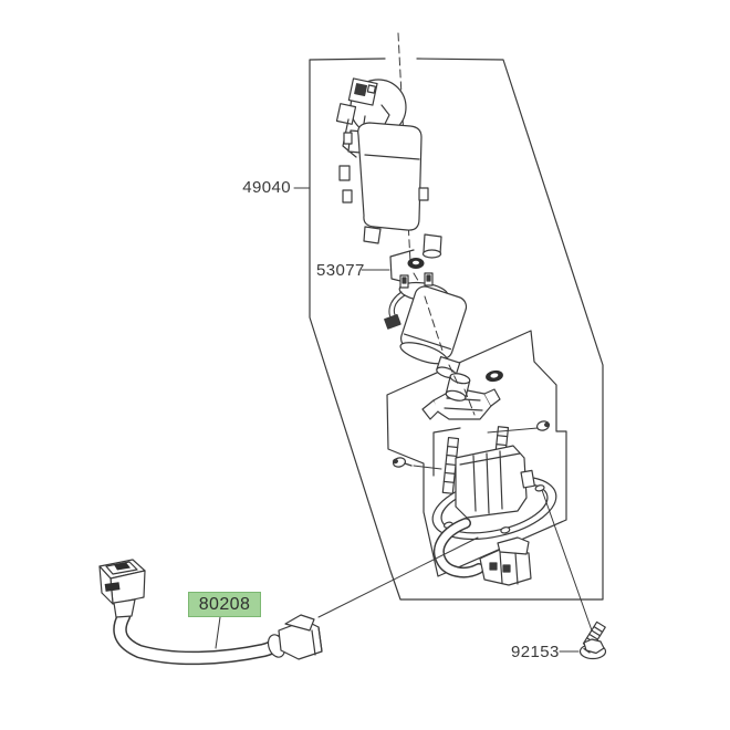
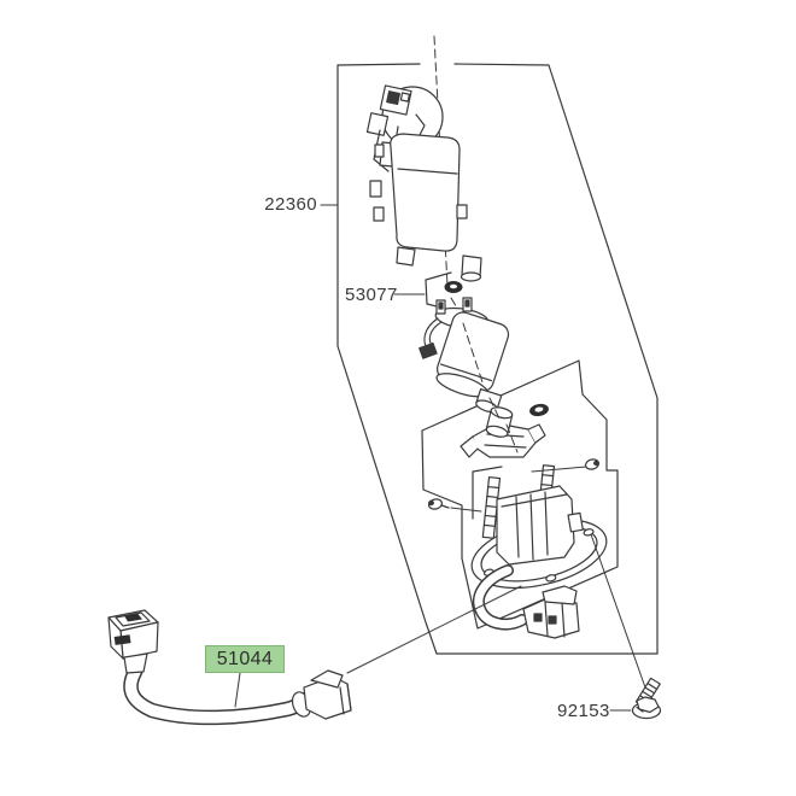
- 49040
+ 22360
  53077
- 80208
+ 51044
  92153
